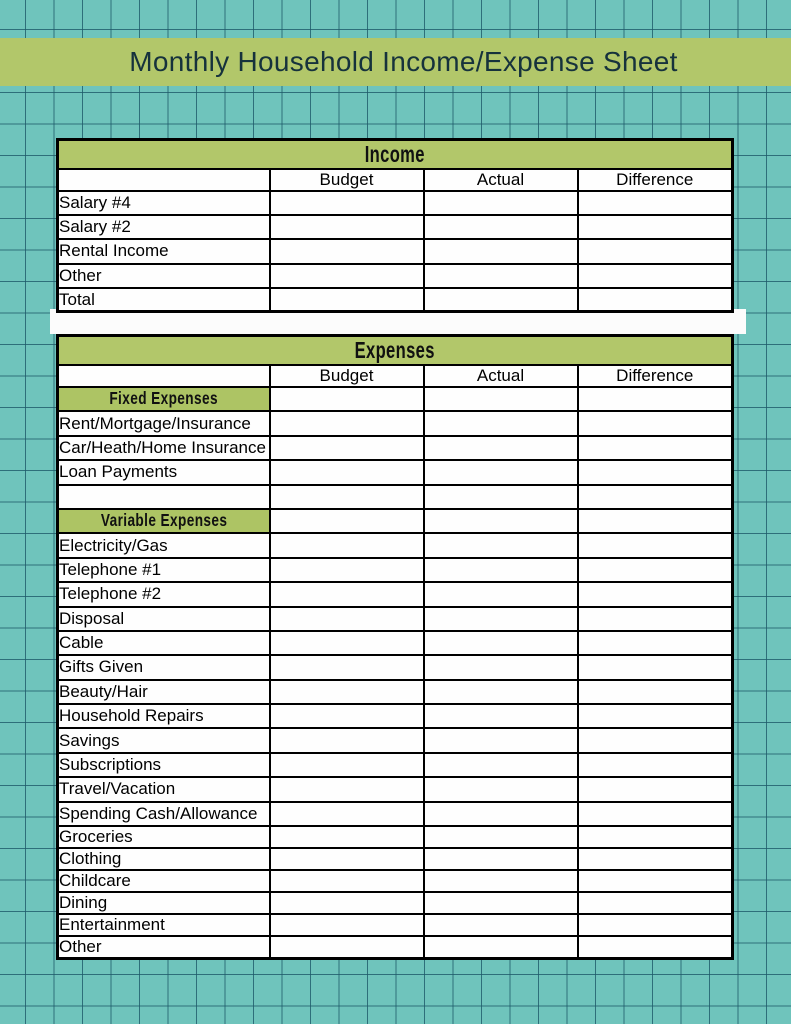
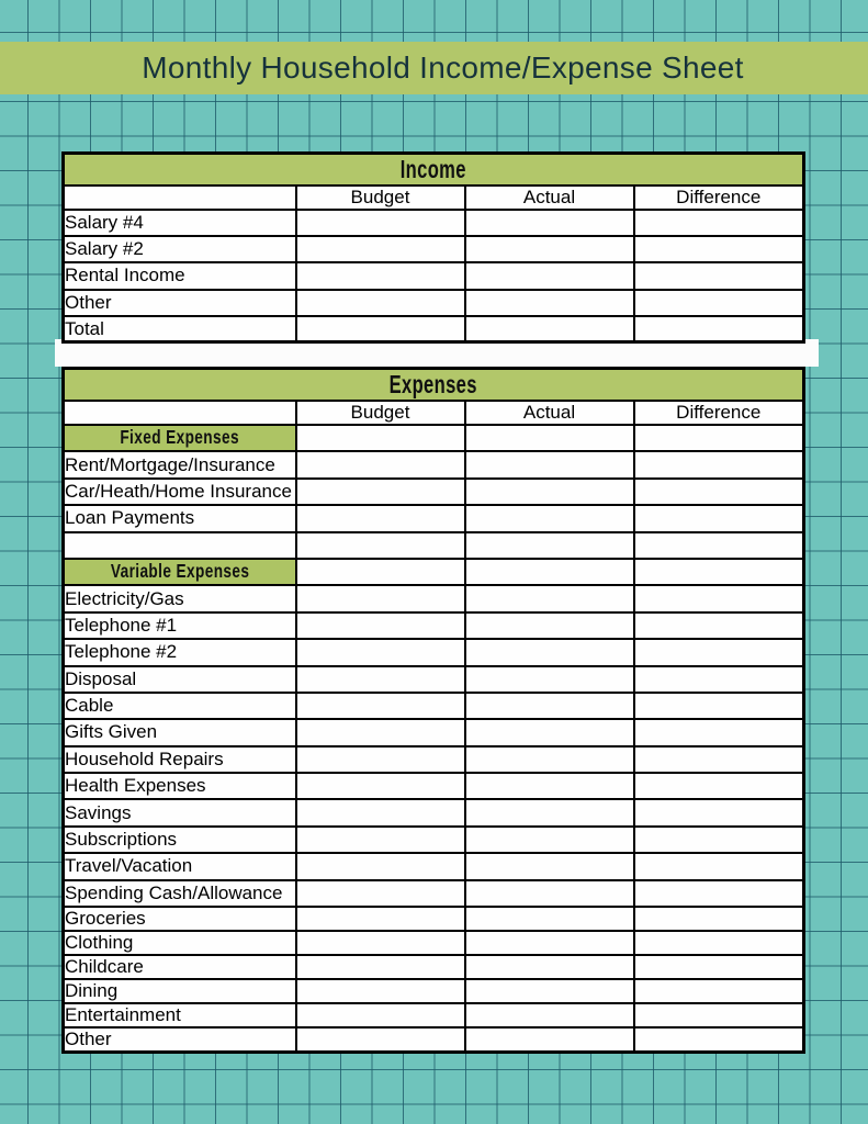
  Monthly Household Income/Expense Sheet
  Income
  	Budget	Actual	Difference
  Salary #4
  Salary #2
  Rental Income
  Other
  Total
  Expenses
  	Budget	Actual	Difference
  Fixed Expenses
  Rent/Mortgage/Insurance
  Car/Heath/Home Insurance
  Loan Payments
  Variable Expenses
  Electricity/Gas
  Telephone #1
  Telephone #2
  Disposal
  Cable
  Gifts Given
- Beauty/Hair
  Household Repairs
+ Health Expenses
  Savings
  Subscriptions
  Travel/Vacation
  Spending Cash/Allowance
  Groceries
  Clothing
  Childcare
  Dining
  Entertainment
  Other
